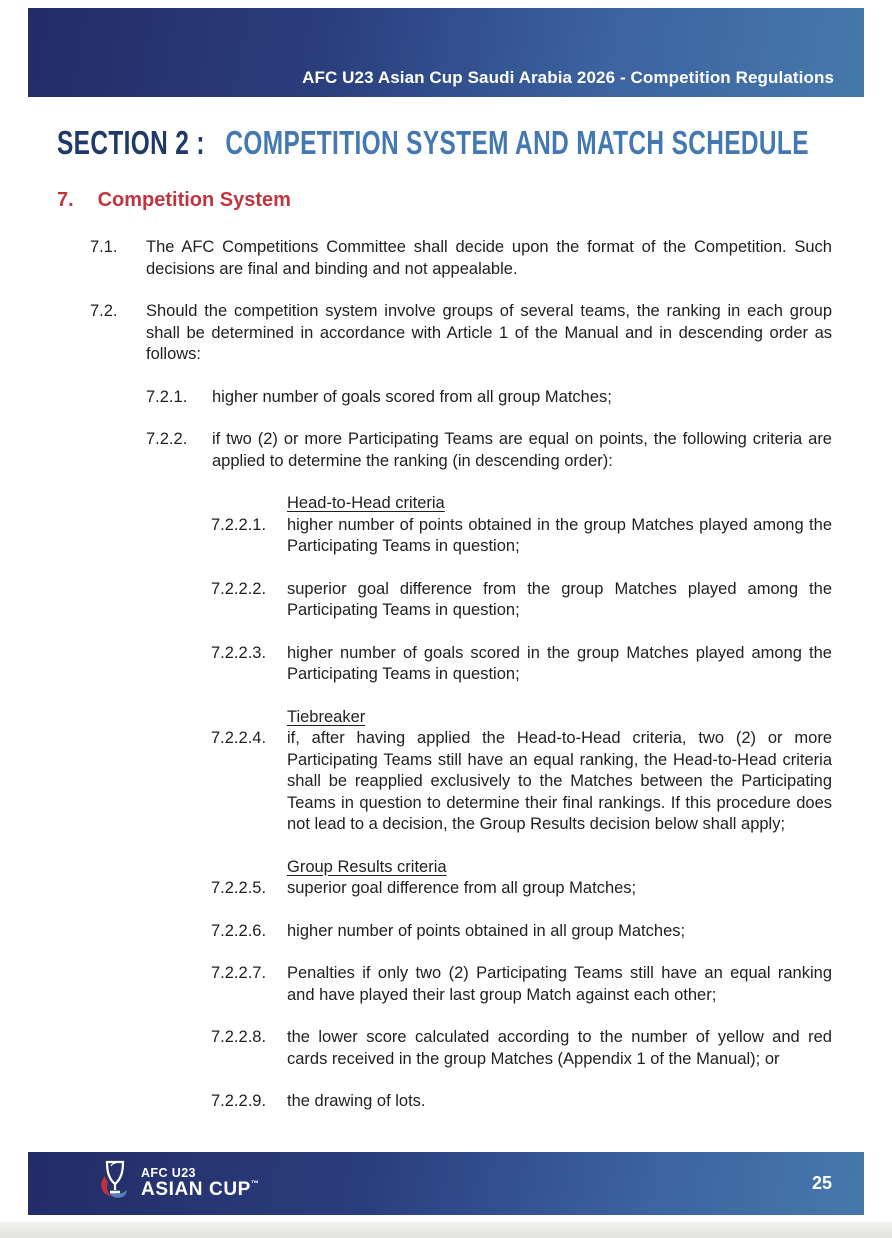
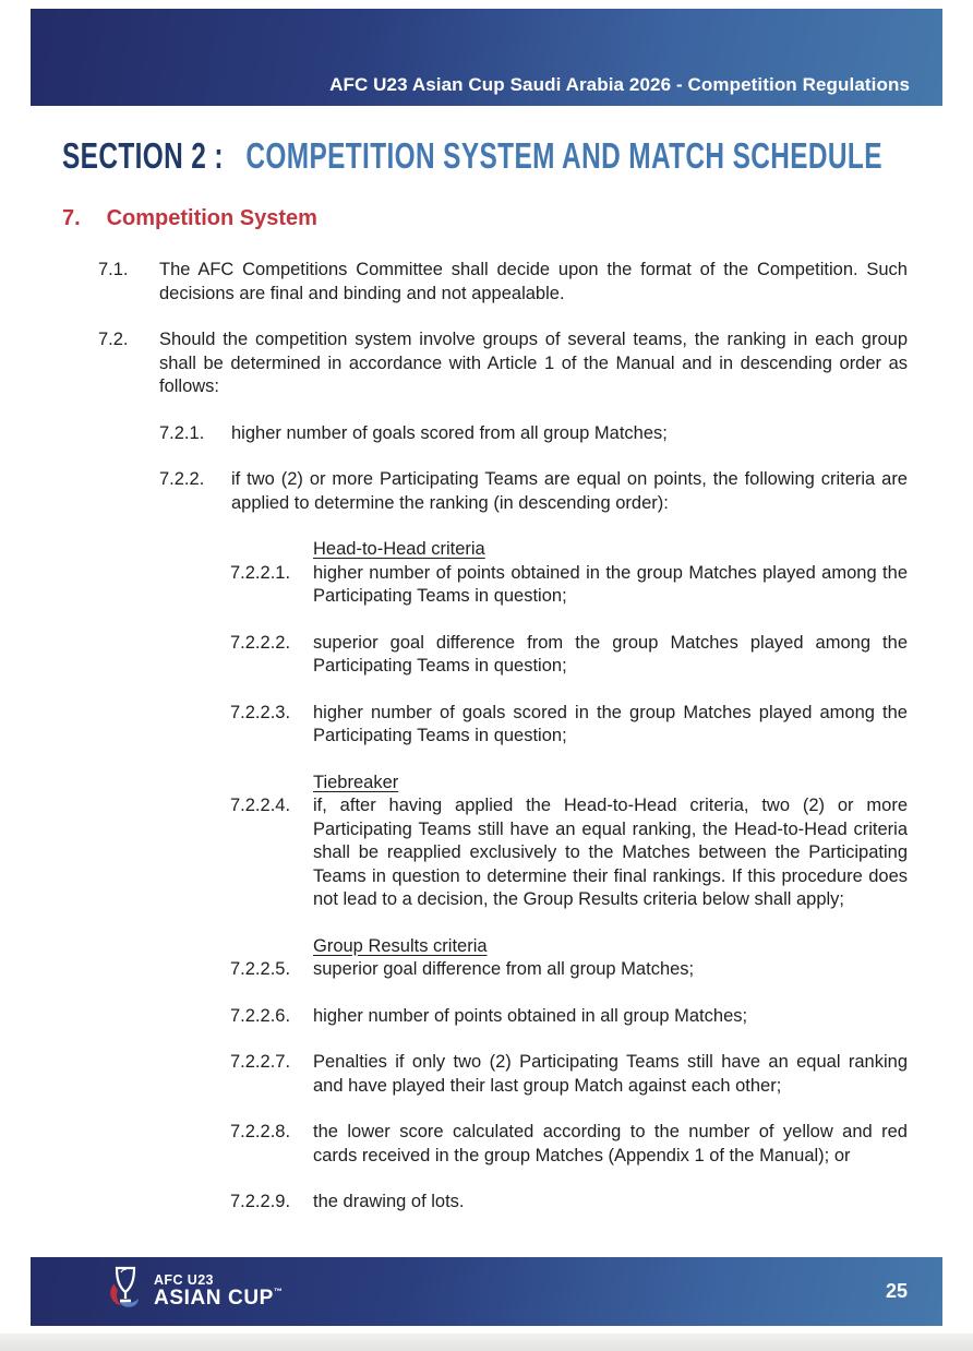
  AFC U23 Asian Cup Saudi Arabia 2026 - Competition Regulations
  SECTION 2 : COMPETITION SYSTEM AND MATCH SCHEDULE
  7. Competition System
  7.1.
  The AFC Competitions Committee shall decide upon the format of the Competition. Such decisions are final and binding and not appealable.
  7.2.
  Should the competition system involve groups of several teams, the ranking in each group shall be determined in accordance with Article 1 of the Manual and in descending order as follows:
  7.2.1.
  higher number of goals scored from all group Matches;
  7.2.2.
  if two (2) or more Participating Teams are equal on points, the following criteria are applied to determine the ranking (in descending order):
  Head-to-Head criteria
  7.2.2.1.
  higher number of points obtained in the group Matches played among the Participating Teams in question;
  7.2.2.2.
  superior goal difference from the group Matches played among the Participating Teams in question;
  7.2.2.3.
  higher number of goals scored in the group Matches played among the Participating Teams in question;
  Tiebreaker
  7.2.2.4.
- if, after having applied the Head-to-Head criteria, two (2) or more Participating Teams still have an equal ranking, the Head-to-Head criteria shall be reapplied exclusively to the Matches between the Participating Teams in question to determine their final rankings. If this procedure does not lead to a decision, the Group Results decision below shall apply;
+ if, after having applied the Head-to-Head criteria, two (2) or more Participating Teams still have an equal ranking, the Head-to-Head criteria shall be reapplied exclusively to the Matches between the Participating Teams in question to determine their final rankings. If this procedure does not lead to a decision, the Group Results criteria below shall apply;
  Group Results criteria
  7.2.2.5.
  superior goal difference from all group Matches;
  7.2.2.6.
  higher number of points obtained in all group Matches;
  7.2.2.7.
  Penalties if only two (2) Participating Teams still have an equal ranking and have played their last group Match against each other;
  7.2.2.8.
  the lower score calculated according to the number of yellow and red cards received in the group Matches (Appendix 1 of the Manual); or
  7.2.2.9.
  the drawing of lots.
  AFC U23
  ASIAN CUP™
  25
